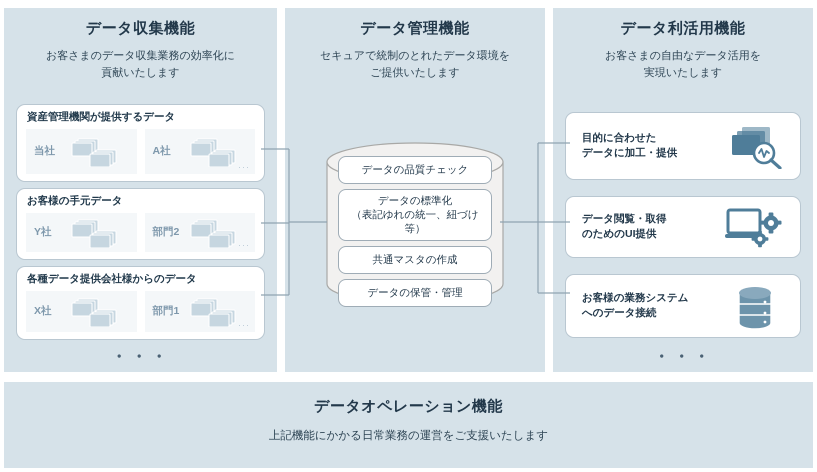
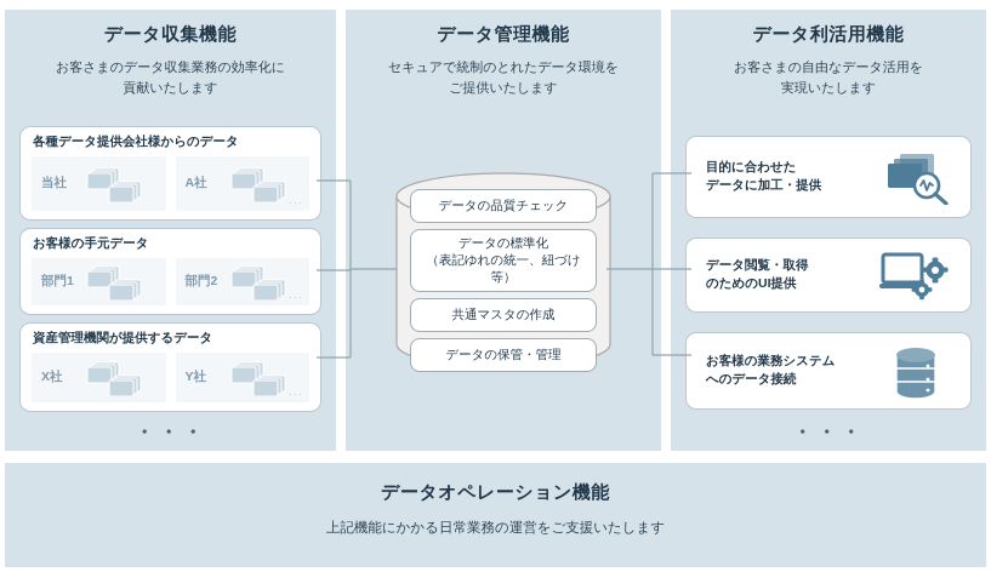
  データ収集機能
  お客さまのデータ収集業務の効率化に
  貢献いたします
- 資産管理機関が提供するデータ
+ 各種データ提供会社様からのデータ
  当社
  A社
  ···
  お客様の手元データ
- Y社
+ 部門1
  部門2
  ···
- 各種データ提供会社様からのデータ
+ 資産管理機関が提供するデータ
  X社
- 部門1
+ Y社
  ···
  ・・・
  データ管理機能
  セキュアで統制のとれたデータ環境を
  ご提供いたします
  データの品質チェック
  データの標準化
  （表記ゆれの統一、紐づけ等）
  共通マスタの作成
  データの保管・管理
  データ利活用機能
  お客さまの自由なデータ活用を
  実現いたします
  目的に合わせた
  データに加工・提供
  データ閲覧・取得
  のためのUI提供
  お客様の業務システム
  へのデータ接続
  ・・・
  データオペレーション機能
  上記機能にかかる日常業務の運営をご支援いたします
